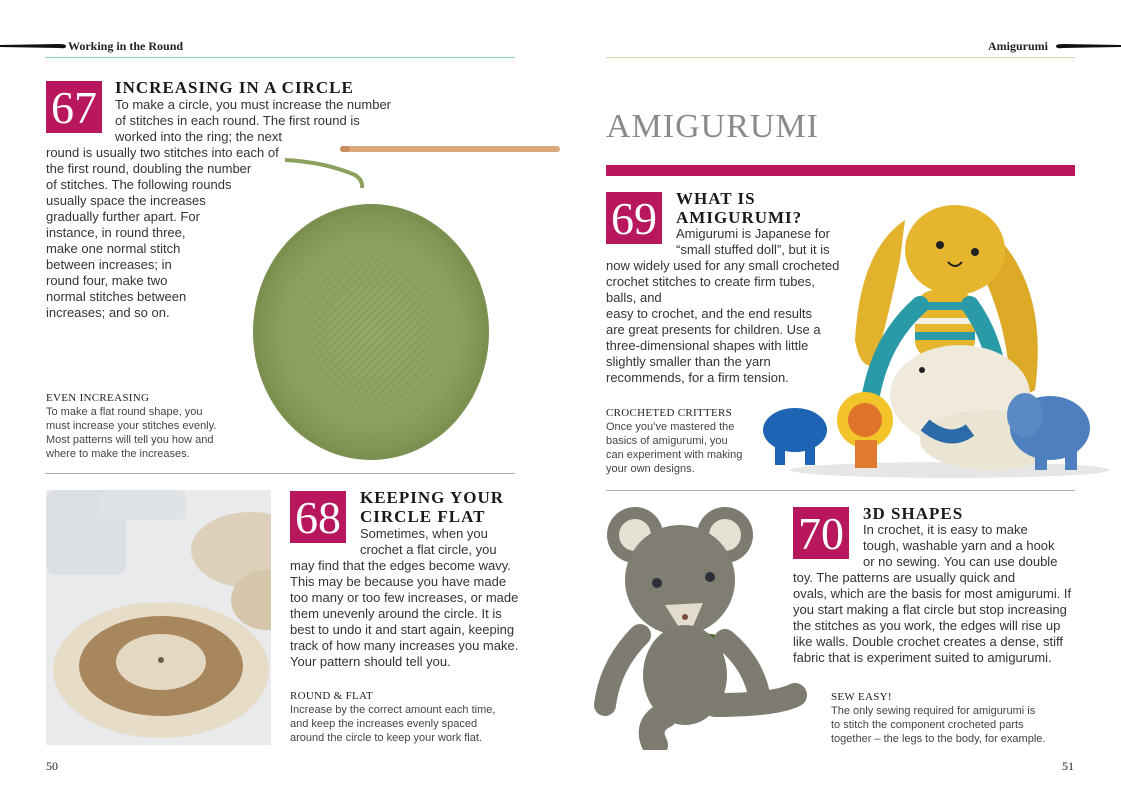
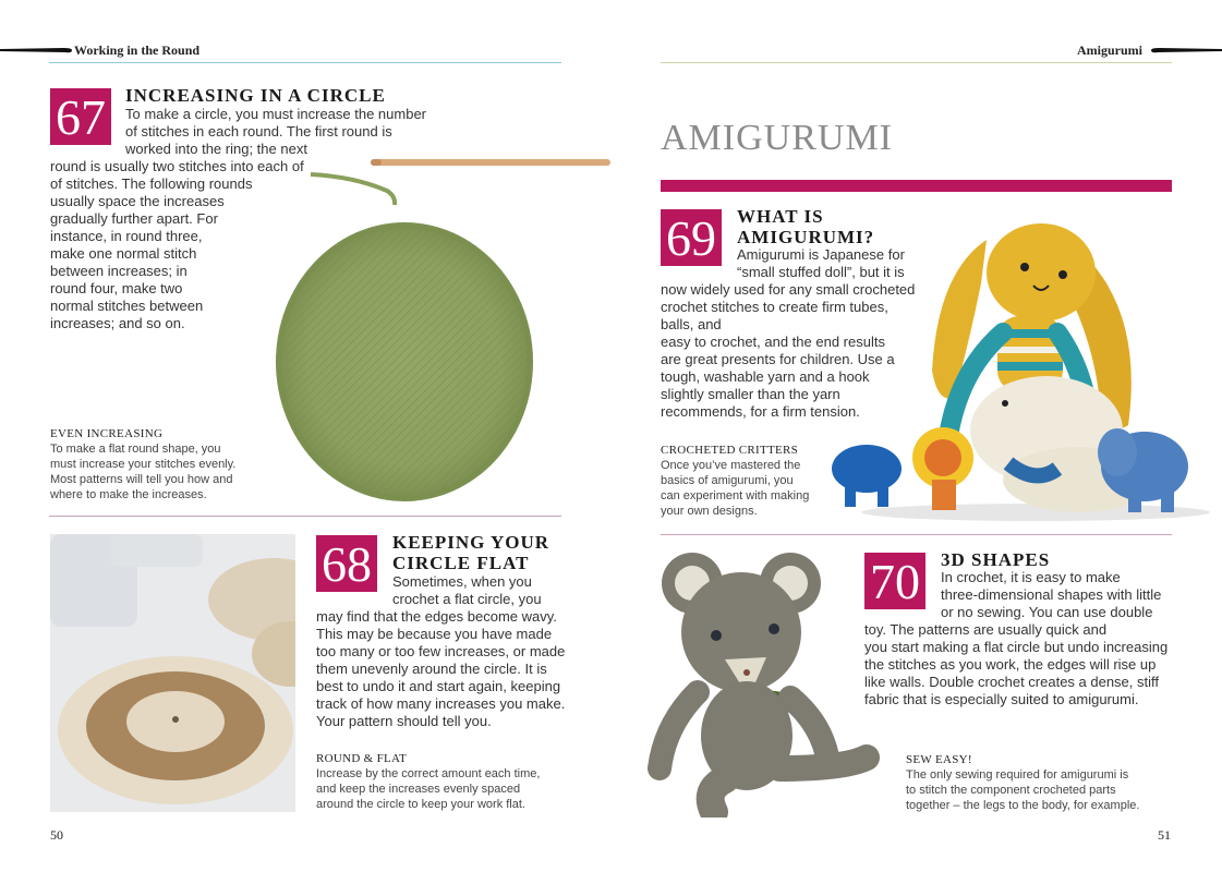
  Working in the Round
  67
  INCREASING IN A CIRCLE
  To make a circle, you must increase the number
  of stitches in each round. The first round is
  worked into the ring; the next
  round is usually two stitches into each of
- the first round, doubling the number
  of stitches. The following rounds
  usually space the increases
  gradually further apart. For
  instance, in round three,
  make one normal stitch
  between increases; in
  round four, make two
  normal stitches between
  increases; and so on.
  EVEN INCREASING
  To make a flat round shape, you
  must increase your stitches evenly.
  Most patterns will tell you how and
  where to make the increases.
  68
  KEEPING YOUR
  CIRCLE FLAT
  Sometimes, when you
  crochet a flat circle, you
  may find that the edges become wavy.
  This may be because you have made
  too many or too few increases, or made
  them unevenly around the circle. It is
  best to undo it and start again, keeping
  track of how many increases you make.
  Your pattern should tell you.
  ROUND & FLAT
  Increase by the correct amount each time,
  and keep the increases evenly spaced
  around the circle to keep your work flat.
  50
  Amigurumi
  AMIGURUMI
  69
  WHAT IS
  AMIGURUMI?
  Amigurumi is Japanese for
  “small stuffed doll”, but it is
  now widely used for any small crocheted
  crochet stitches to create firm tubes, balls, and
  easy to crochet, and the end results
  are great presents for children. Use a
- three-dimensional shapes with little
+ tough, washable yarn and a hook
  slightly smaller than the yarn
  recommends, for a firm tension.
  CROCHETED CRITTERS
  Once you’ve mastered the
  basics of amigurumi, you
  can experiment with making
  your own designs.
  70
  3D SHAPES
  In crochet, it is easy to make
- tough, washable yarn and a hook
+ three-dimensional shapes with little
  or no sewing. You can use double
  toy. The patterns are usually quick and
- ovals, which are the basis for most amigurumi. If
- you start making a flat circle but stop increasing
+ you start making a flat circle but undo increasing
  the stitches as you work, the edges will rise up
  like walls. Double crochet creates a dense, stiff
- fabric that is experiment suited to amigurumi.
+ fabric that is especially suited to amigurumi.
  SEW EASY!
  The only sewing required for amigurumi is
  to stitch the component crocheted parts
  together – the legs to the body, for example.
  51
